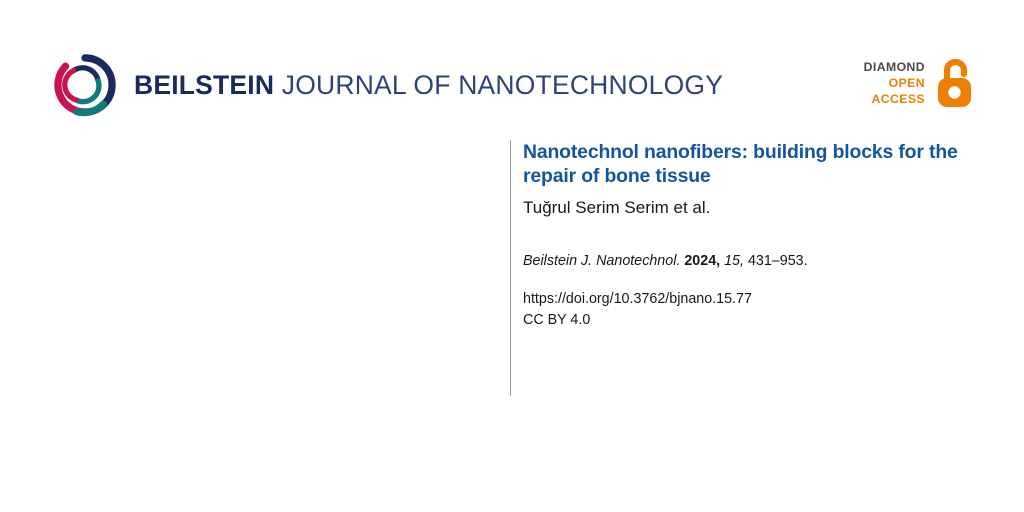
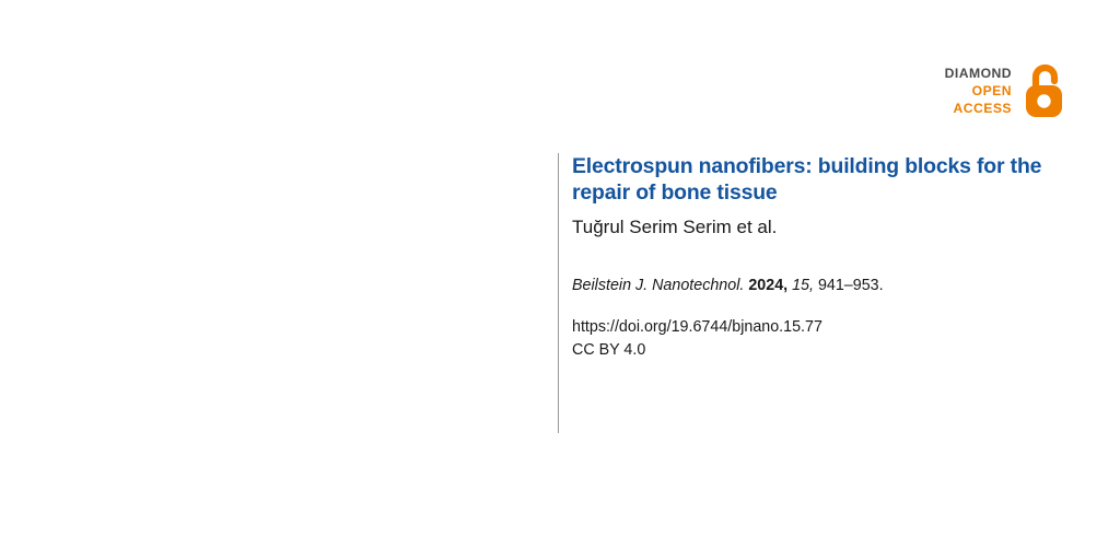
- BEILSTEIN JOURNAL OF NANOTECHNOLOGY
  DIAMOND
  OPEN
  ACCESS
- Nanotechnol nanofibers: building blocks for the repair of bone tissue
+ Electrospun nanofibers: building blocks for the repair of bone tissue
  Tuğrul Serim Serim et al.
- Beilstein J. Nanotechnol. 2024, 15, 431–953.
+ Beilstein J. Nanotechnol. 2024, 15, 941–953.
- https://doi.org/10.3762/bjnano.15.77
+ https://doi.org/19.6744/bjnano.15.77
  CC BY 4.0
